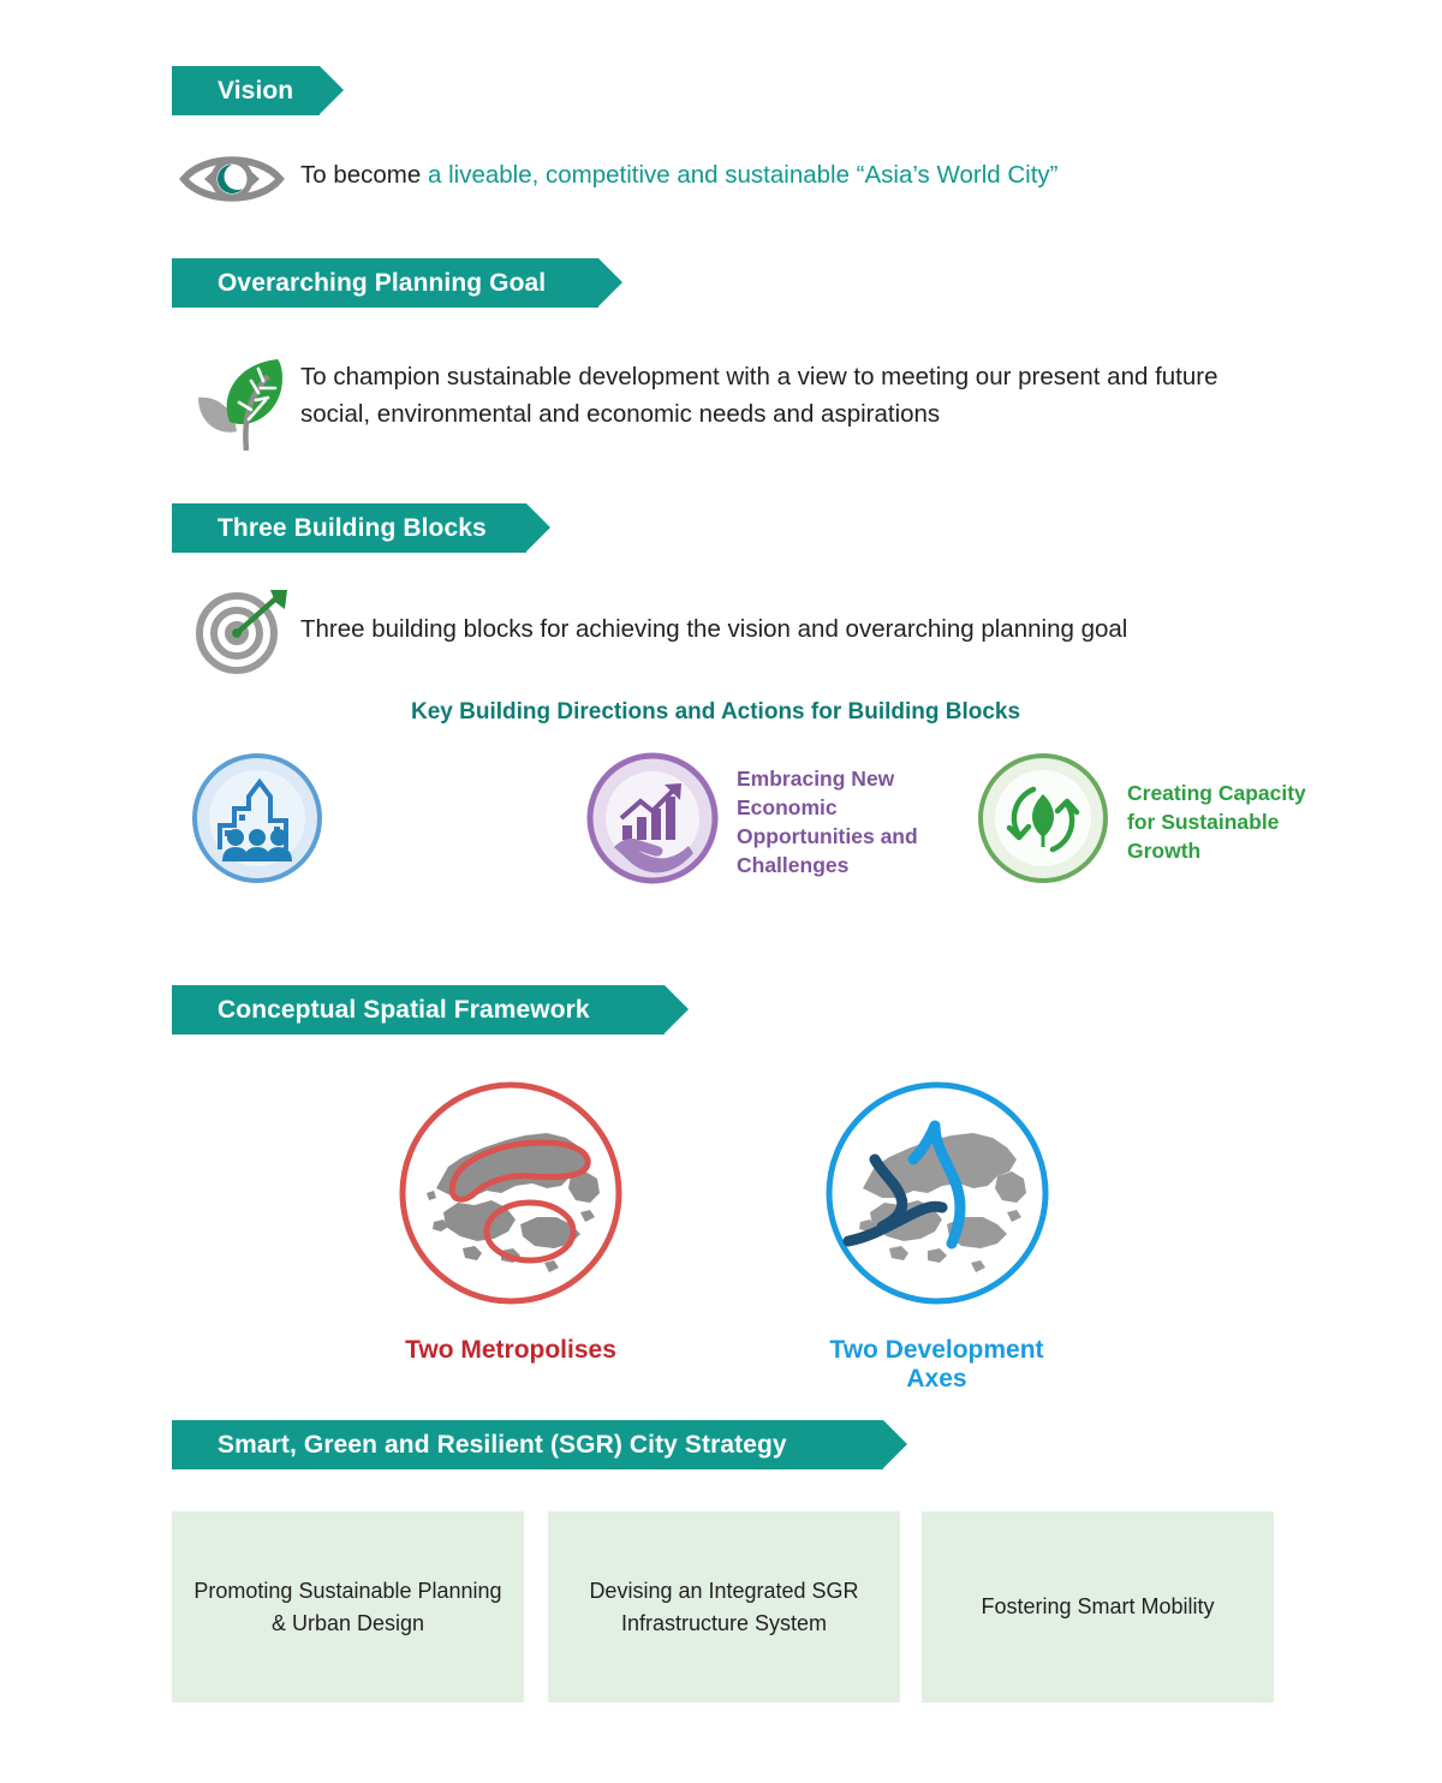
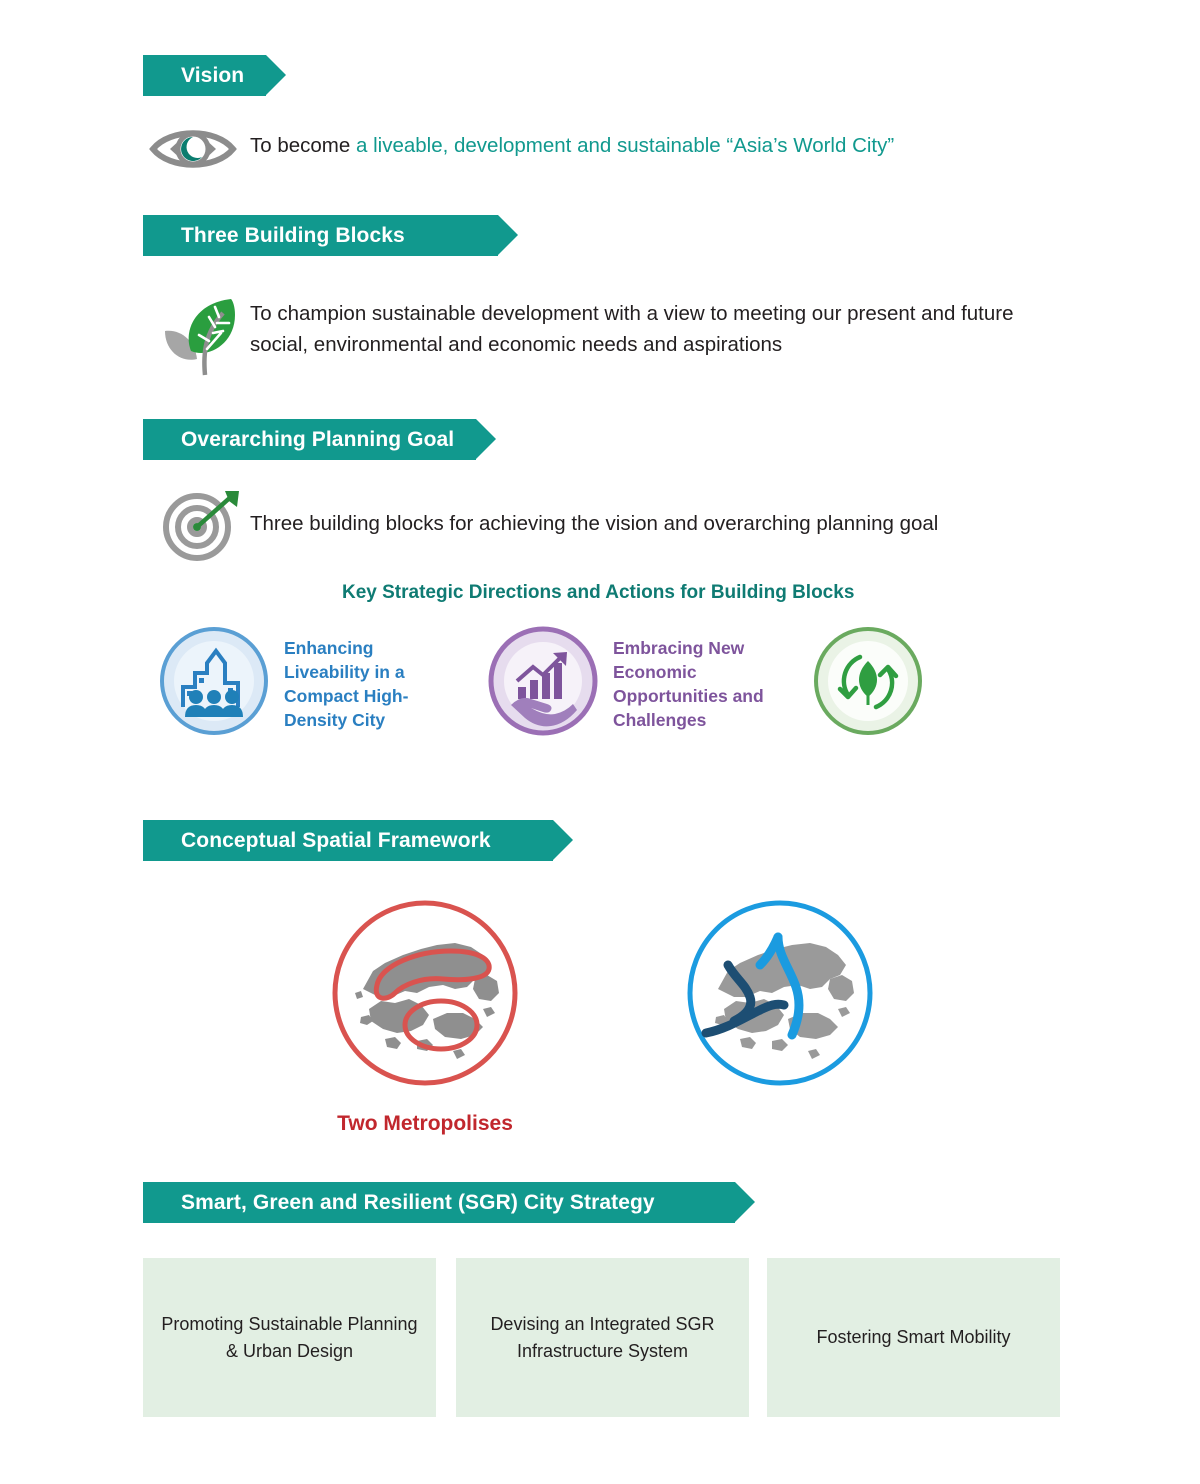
  Vision
- To become a liveable, competitive and sustainable “Asia’s World City”
+ To become a liveable, development and sustainable “Asia’s World City”
- Overarching Planning Goal
+ Three Building Blocks
  To champion sustainable development with a view to meeting our present and future social, environmental and economic needs and aspirations
- Three Building Blocks
+ Overarching Planning Goal
  Three building blocks for achieving the vision and overarching planning goal
- Key Building Directions and Actions for Building Blocks
+ Key Strategic Directions and Actions for Building Blocks
+ Enhancing Liveability in a Compact High-Density City
  Embracing New Economic Opportunities and Challenges
- Creating Capacity for Sustainable Growth
  Conceptual Spatial Framework
  Two Metropolises
- Two Development Axes
  Smart, Green and Resilient (SGR) City Strategy
  Promoting Sustainable Planning & Urban Design
  Devising an Integrated SGR Infrastructure System
  Fostering Smart Mobility
